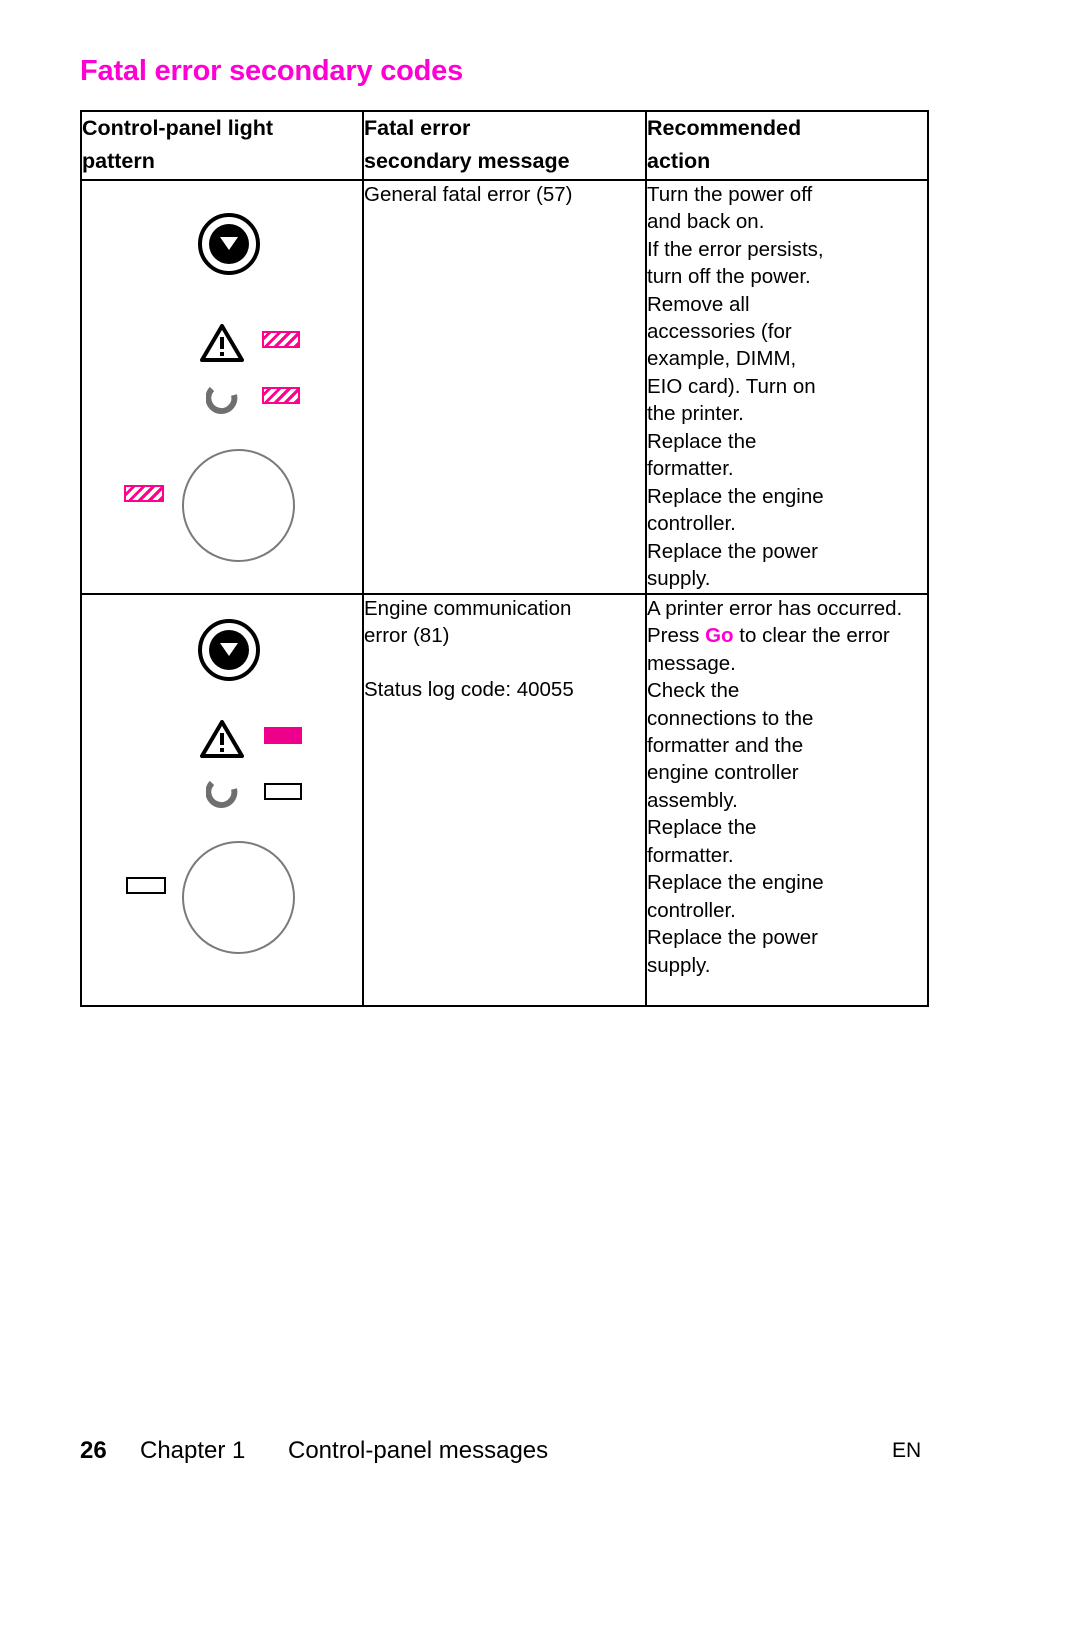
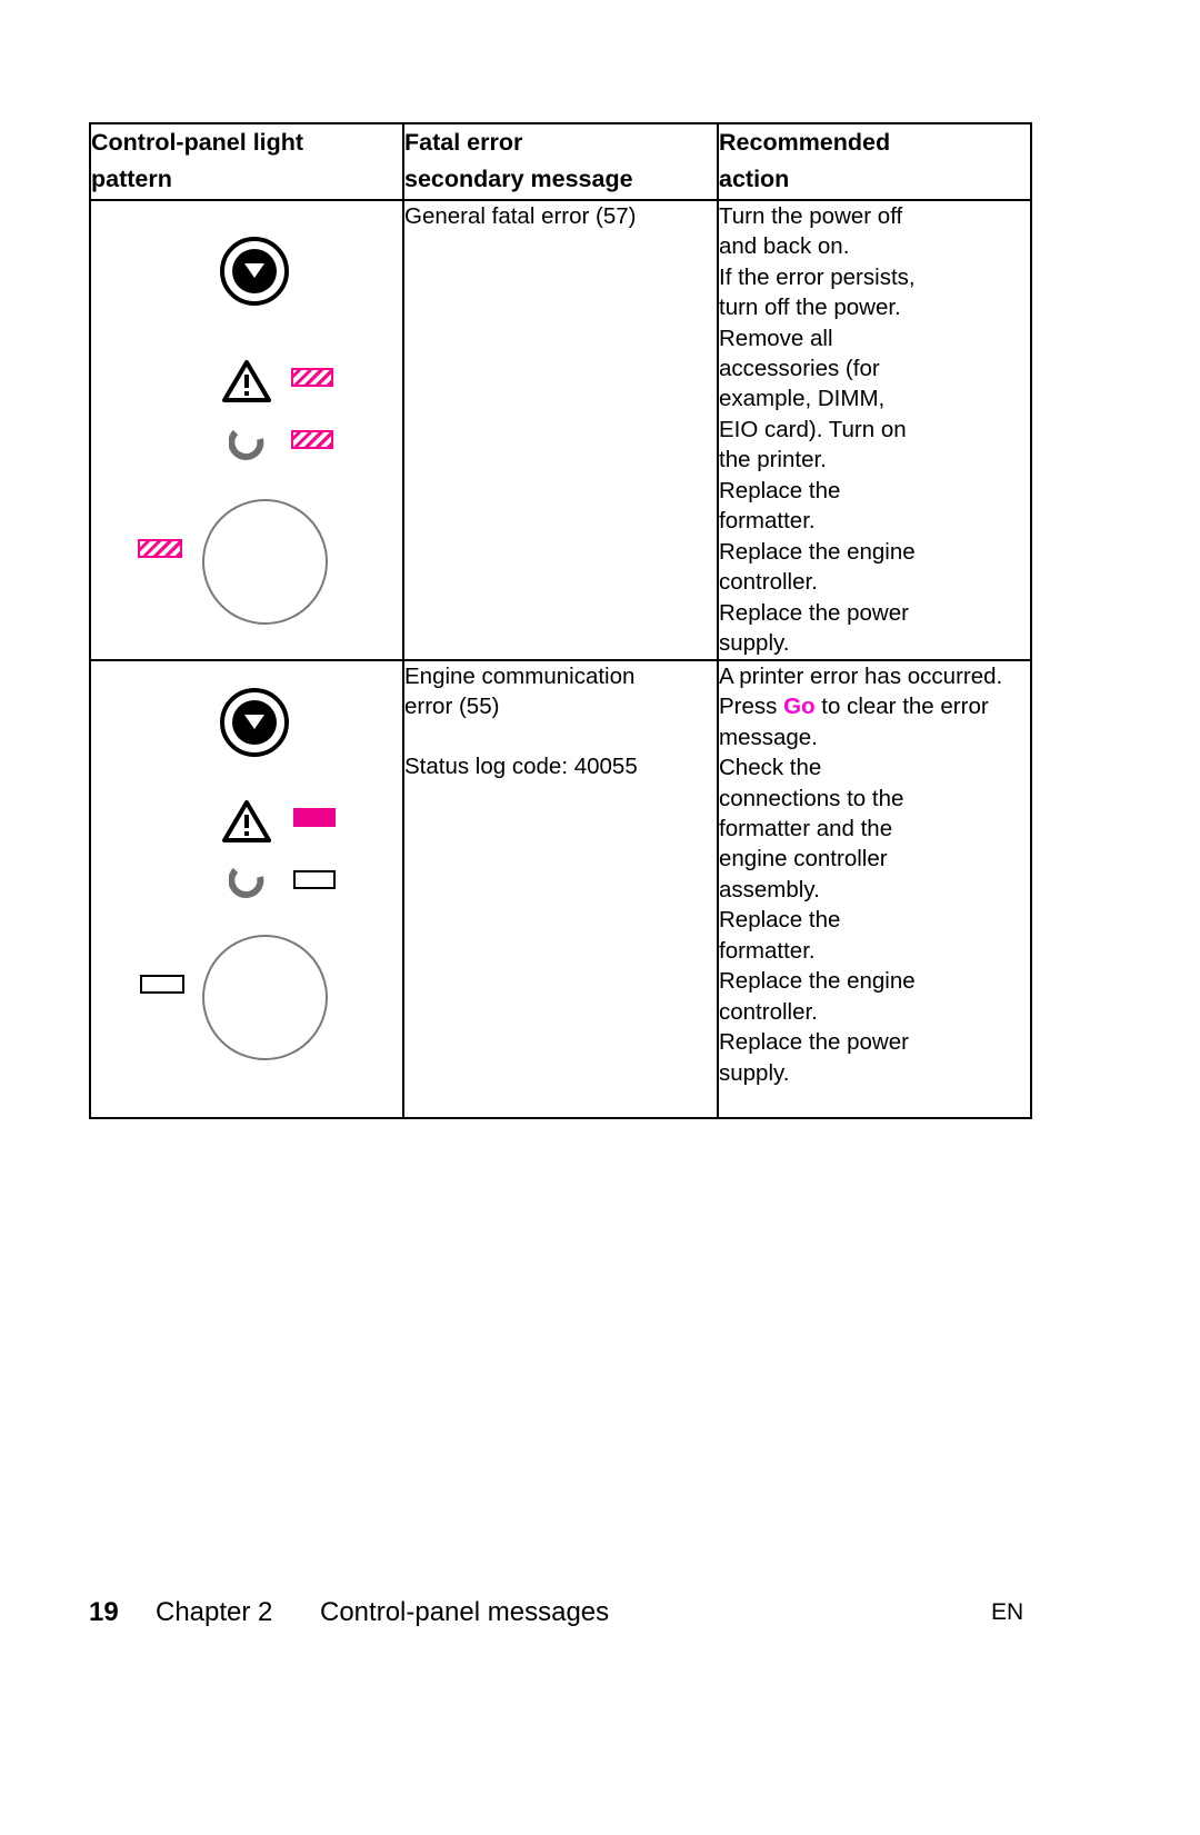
- Fatal error secondary codes
  Control-panel light pattern	Fatal error secondary message	Recommended action
  	General fatal error (57)	Turn the power off and back on. If the error persists, turn off the power. Remove all accessories (for example, DIMM, EIO card). Turn on the printer. Replace the formatter. Replace the engine controller. Replace the power supply.
- 	Engine communication error (81) Status log code: 40055	A printer error has occurred. Press Go to clear the error message. Check the connections to the formatter and the engine controller assembly. Replace the formatter. Replace the engine controller. Replace the power supply.
+ 	Engine communication error (55) Status log code: 40055	A printer error has occurred. Press Go to clear the error message. Check the connections to the formatter and the engine controller assembly. Replace the formatter. Replace the engine controller. Replace the power supply.
- 26
+ 19
- Chapter 1
+ Chapter 2
  Control-panel messages
  EN
